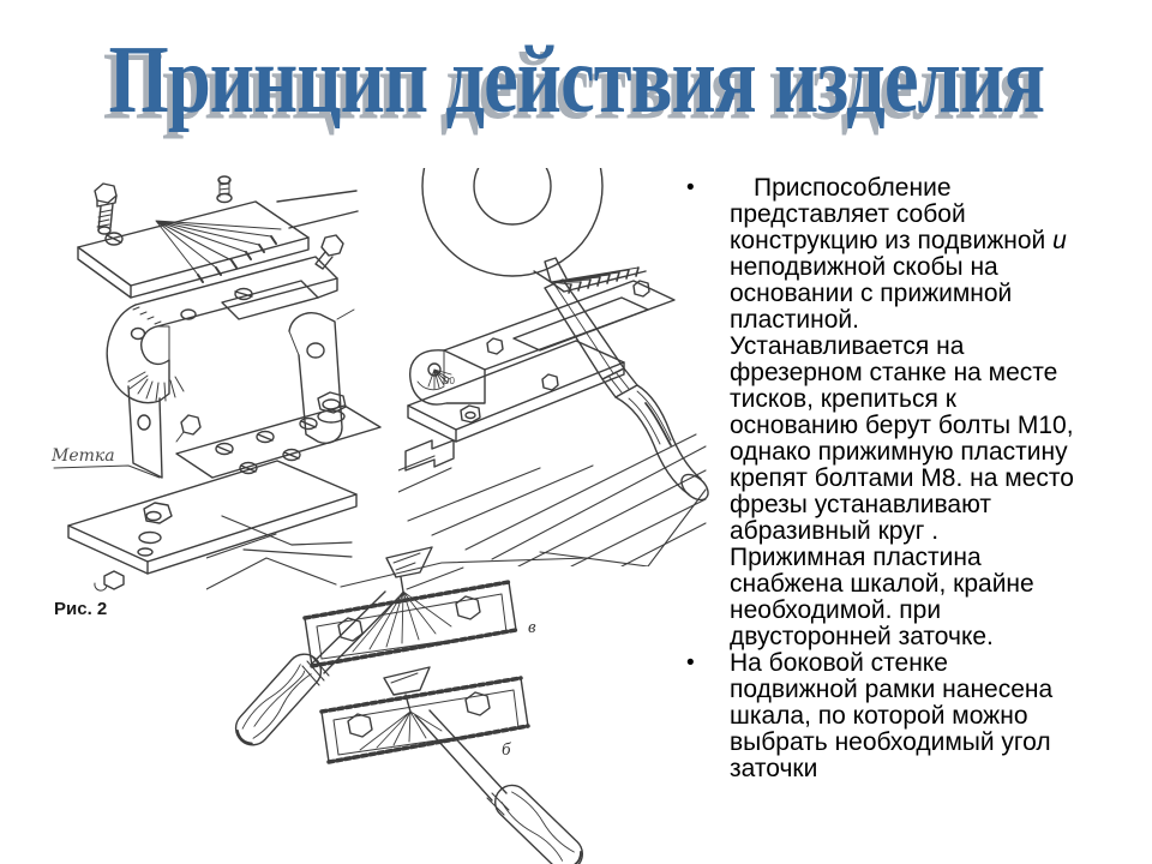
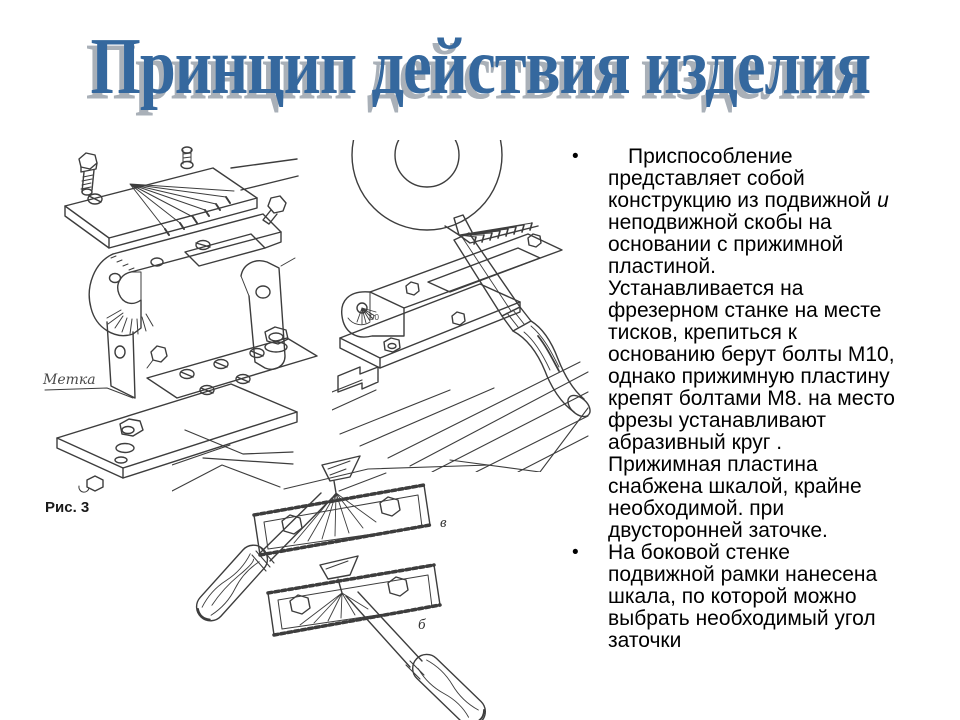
  Принцип действия изделия
  Метка
- Рис. 2
+ Рис. 3
  90
  в
  б
  •
  Приспособление представляет собой конструкцию из подвижной и неподвижной скобы на основании с прижимной пластиной.
  Устанавливается на фрезерном станке на месте тисков, крепиться к основанию берут болты М10, однако прижимную пластину крепят болтами М8. на место фрезы устанавливают абразивный круг . Прижимная пластина снабжена шкалой, крайне необходимой. при двусторонней заточке.
  •
  На боковой стенке подвижной рамки нанесена шкала, по которой можно выбрать необходимый угол заточки
